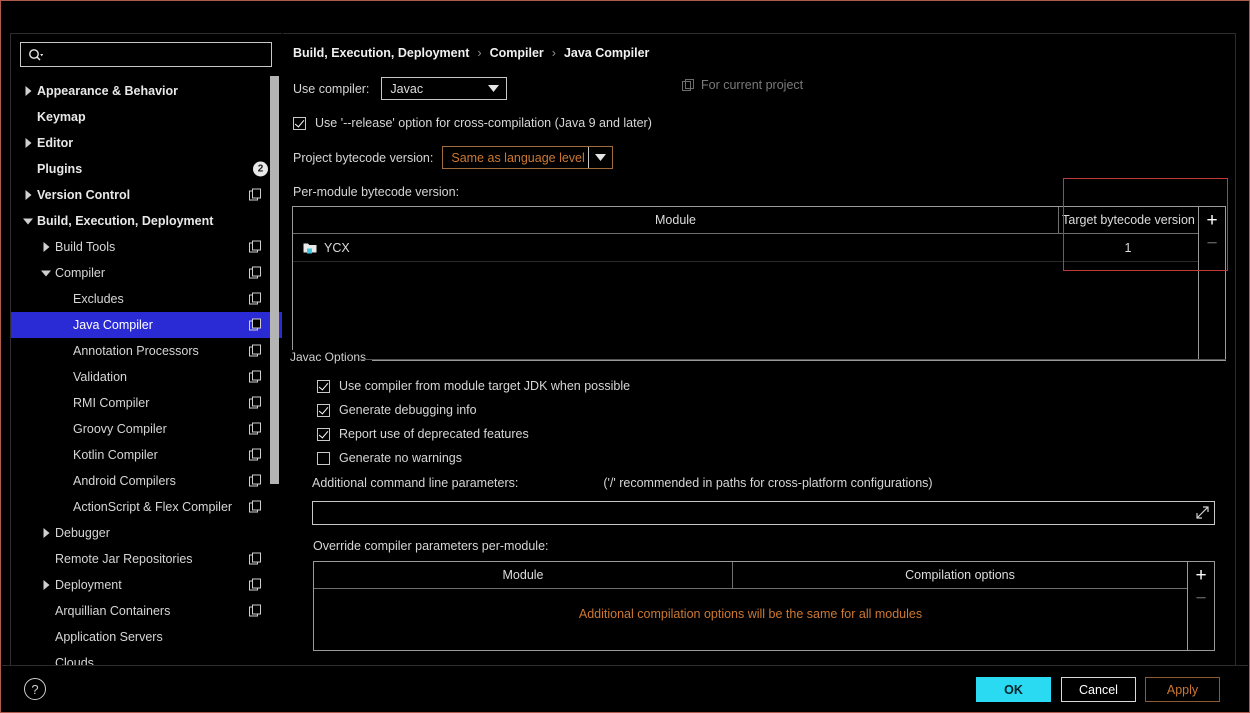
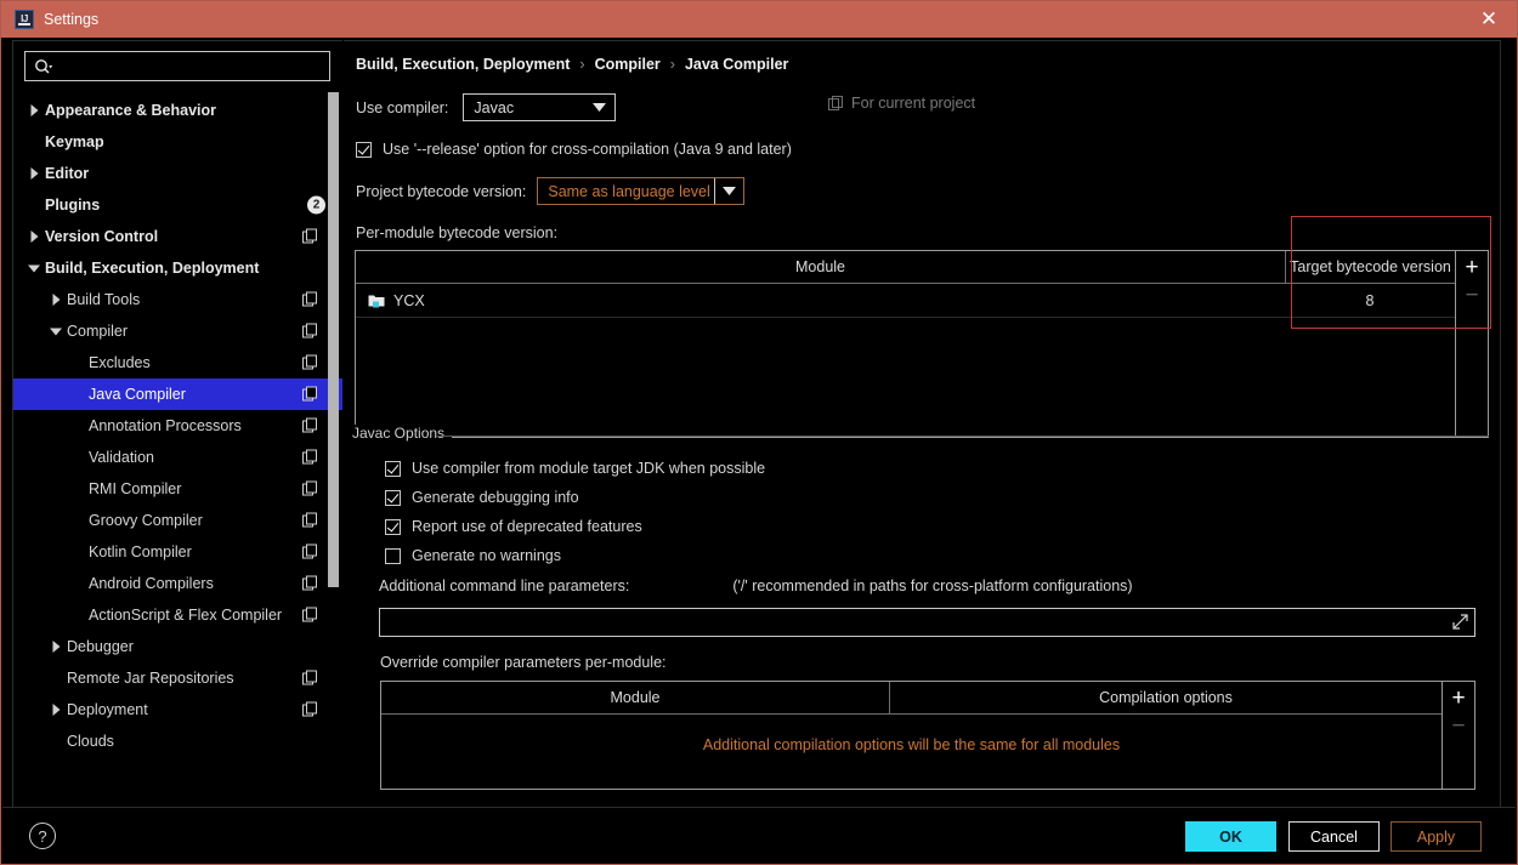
+ IJ
+ Settings
+ ✕
  Appearance & Behavior
  Keymap
  Editor
  Plugins
  2
  Version Control
  Build, Execution, Deployment
  Build Tools
  Compiler
  Excludes
  Java Compiler
  Annotation Processors
  Validation
  RMI Compiler
  Groovy Compiler
  Kotlin Compiler
  Android Compilers
  ActionScript & Flex Compiler
  Debugger
  Remote Jar Repositories
  Deployment
- Arquillian Containers
- Application Servers
  Clouds
  Build, Execution, Deployment
  ›
  Compiler
  ›
  Java Compiler
  For current project
  Use compiler:
  Javac
  Use '--release' option for cross-compilation (Java 9 and later)
  Project bytecode version:
  Same as language level
  Per-module bytecode version:
  Module
  Target bytecode version
  YCX
- 1
+ 8
  +
  −
  Javac Options
  Use compiler from module target JDK when possible
  Generate debugging info
  Report use of deprecated features
  Generate no warnings
  Additional command line parameters:
  ('/' recommended in paths for cross-platform configurations)
  Override compiler parameters per-module:
  Module
  Compilation options
  Additional compilation options will be the same for all modules
  +
  −
  ?
  OK
  Cancel
  Apply
